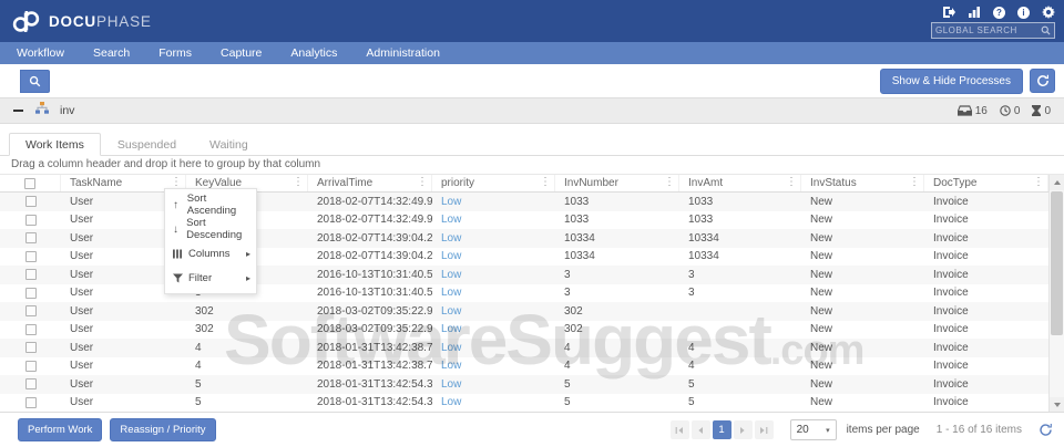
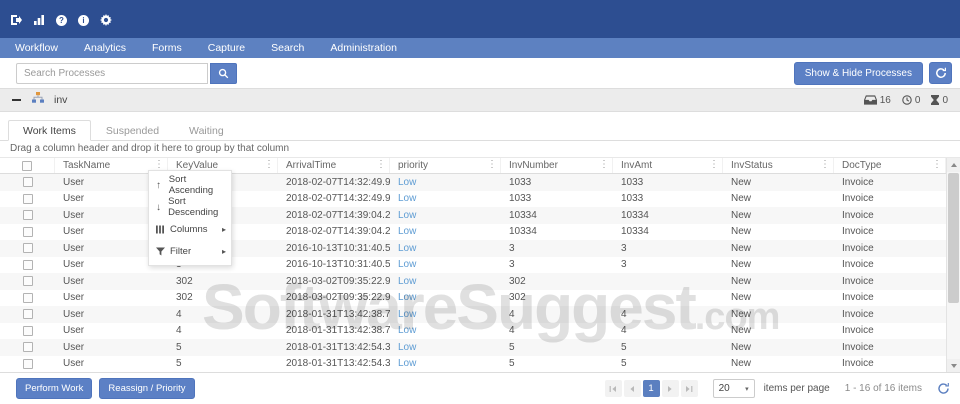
- DOCUPHASE
  ?
  i
- GLOBAL SEARCH
  Workflow
- Search
+ Analytics
  Forms
  Capture
- Analytics
+ Search
  Administration
+ Search Processes
  Show & Hide Processes
  inv
  16
  0
  0
  Work Items
  Suspended
  Waiting
  Drag a column header and drop it here to group by that column
  TaskName
  ⋮
  KeyValue
  ⋮
  ArrivalTime
  ⋮
  priority
  ⋮
  InvNumber
  ⋮
  InvAmt
  ⋮
  InvStatus
  ⋮
  DocType
  ⋮
  User
  2018-02-07T14:32:49.9
  Low
  1033
  1033
  New
  Invoice
  User
  2018-02-07T14:32:49.9
  Low
  1033
  1033
  New
  Invoice
  User
  2018-02-07T14:39:04.2
  Low
  10334
  10334
  New
  Invoice
  User
  2018-02-07T14:39:04.2
  Low
  10334
  10334
  New
  Invoice
  User
  2016-10-13T10:31:40.5
  Low
  3
  3
  New
  Invoice
  User
  2016-10-13T10:31:40.5
  Low
  3
  3
  New
  Invoice
  User
  302
  2018-03-02T09:35:22.9
  Low
  302
  New
  Invoice
  User
  302
  2018-03-02T09:35:22.9
  Low
  302
  New
  Invoice
  User
  4
  2018-01-31T13:42:38.7
  Low
  4
  4
  New
  Invoice
  User
  4
  2018-01-31T13:42:38.7
  Low
  4
  4
  New
  Invoice
  User
  5
  2018-01-31T13:42:54.3
  Low
  5
  5
  New
  Invoice
  User
  5
  2018-01-31T13:42:54.3
  Low
  5
  5
  New
  Invoice
  ↑
  Sort Ascending
  ↓
  Sort Descending
  Columns
  ▸
  Filter
  ▸
  SoftwareSuggest
  .com
  Perform Work
  Reassign / Priority
  1
  20
  items per page
  1 - 16 of 16 items
